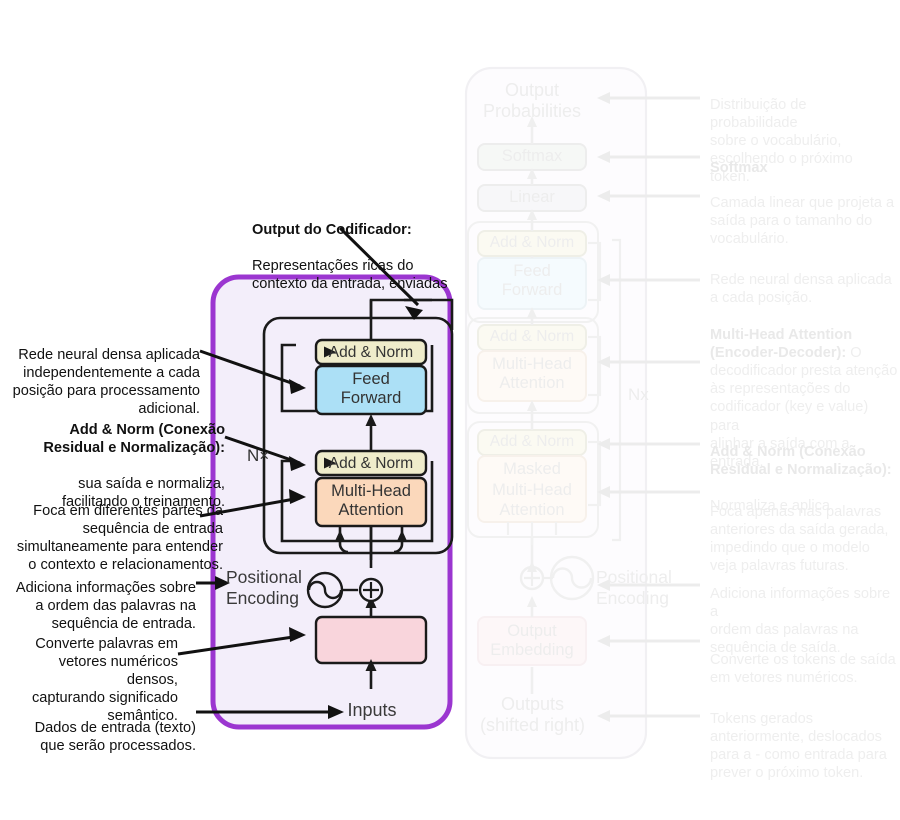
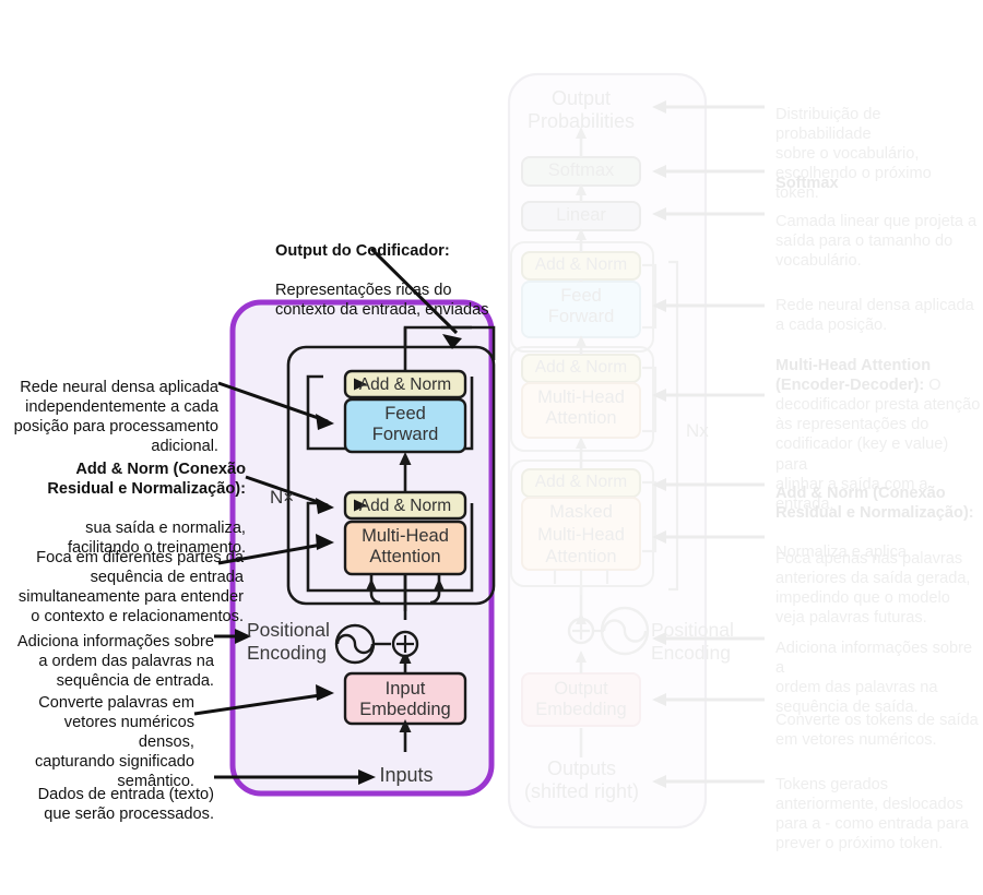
  Add & Norm
  Feed
  Forward
  Add & Norm
  Multi-Head
  Attention
+ Input
+ Embedding
  Positional
  Encoding
  Inputs
  N×
  Output do Codificador:
  Representações ricas do
  contexto da entrada, enviadas
  Rede neural densa aplicada
  independentemente a cada
  posição para processamento
  adicional.
  Add & Norm (Conexão
  Residual e Normalização):
  sua saída e normaliza,
  facilitando o treinamento.
  Foca em diferentes partes da
  sequência de entrada
  simultaneamente para entender
  o contexto e relacionamentos.
  Adiciona informações sobre
  a ordem das palavras na
  sequência de entrada.
  Converte palavras em
  vetores numéricos densos,
  capturando significado
  semântico.
  Dados de entrada (texto)
  que serão processados.
